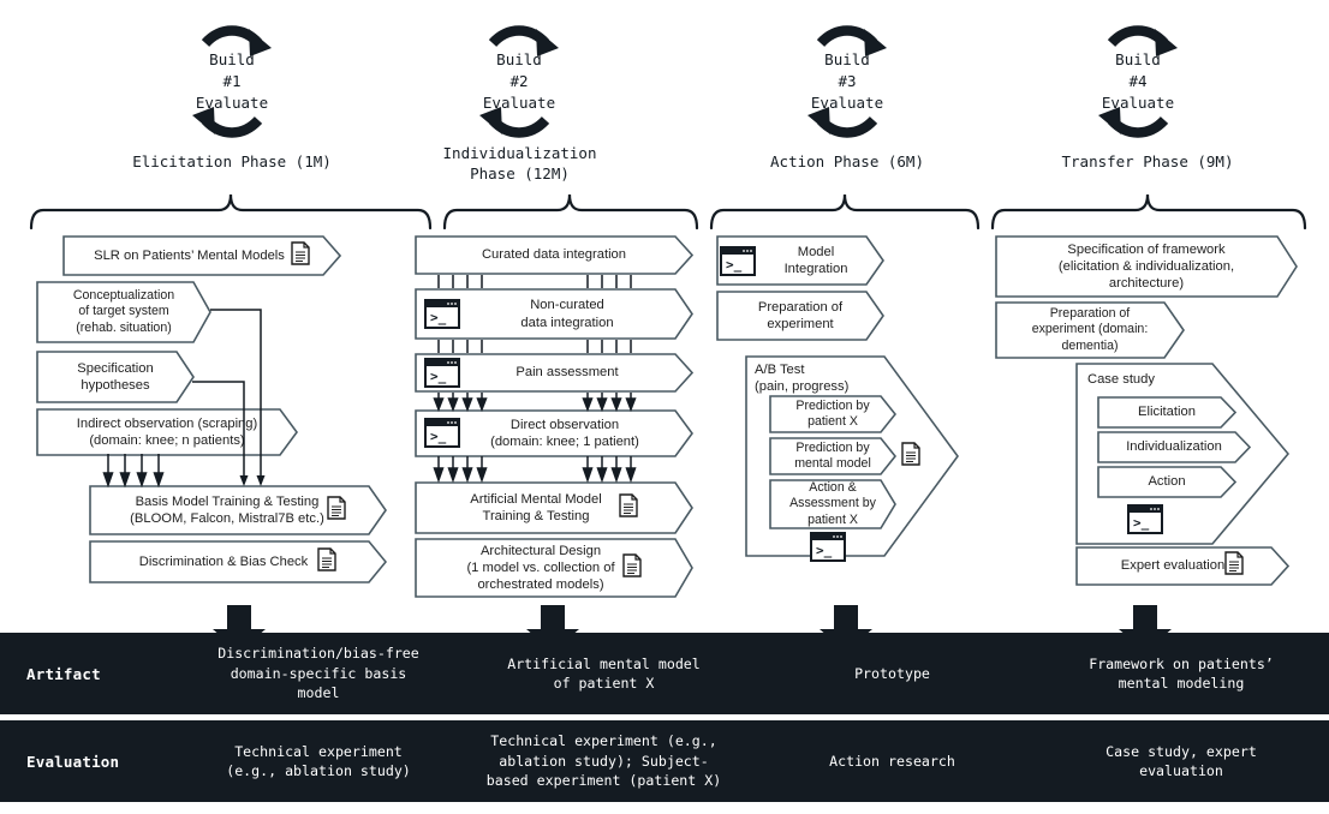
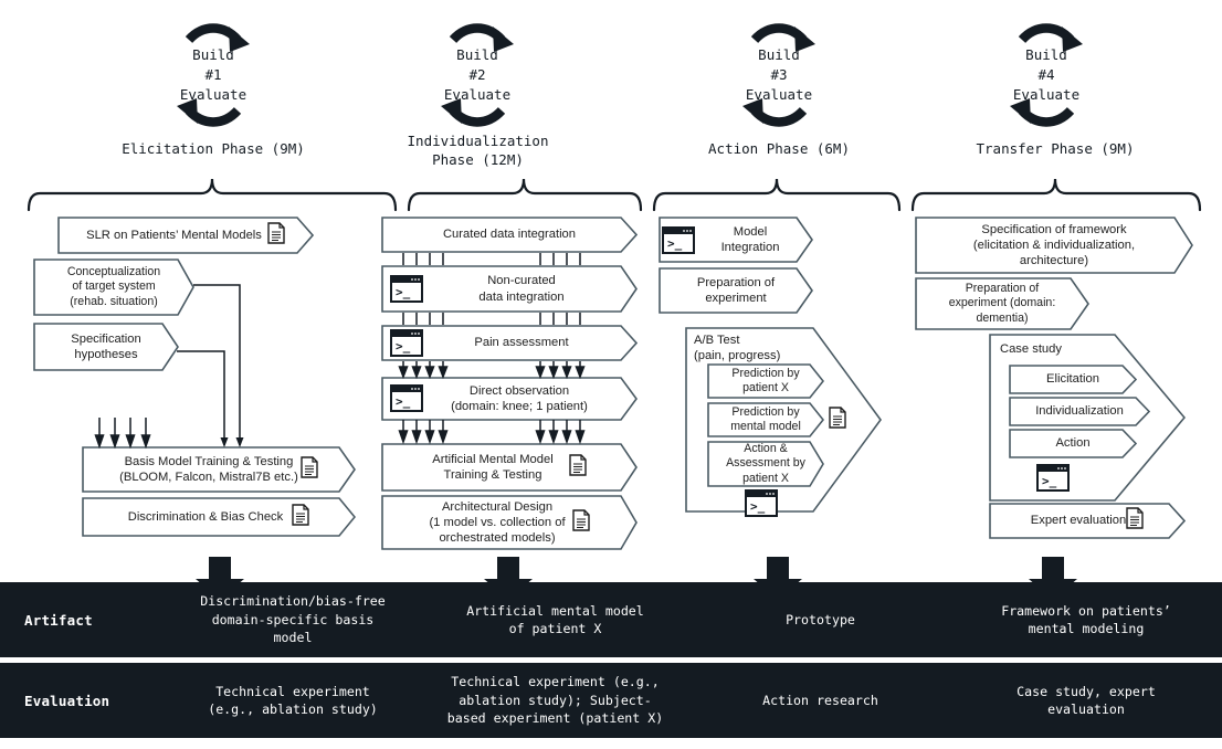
  Build
  #1
  Evaluate
  Build
  #2
  Evaluate
  Build
  #3
  Evaluate
  Build
  #4
  Evaluate
- Elicitation Phase (1M)
+ Elicitation Phase (9M)
  Individualization
  Phase (12M)
  Action Phase (6M)
  Transfer Phase (9M)
  SLR on Patients’ Mental Models
  Conceptualization
  of target system
  (rehab. situation)
  Specification
  hypotheses
- Indirect observation (scraping)
- (domain: knee; n patients)
  Basis Model Training & Testing
  (BLOOM, Falcon, Mistral7B etc.)
  Discrimination & Bias Check
  Curated data integration
  >_
  Non-curated
  data integration
  >_
  Pain assessment
  >_
  Direct observation
  (domain: knee; 1 patient)
  Artificial Mental Model
  Training & Testing
  Architectural Design
  (1 model vs. collection of
  orchestrated models)
  >_
  Model
  Integration
  Preparation of
  experiment
  A/B Test
  (pain, progress)
  Prediction by
  patient X
  Prediction by
  mental model
  Action &
  Assessment by
  patient X
  >_
  Specification of framework
  (elicitation & individualization,
  architecture)
  Preparation of
  experiment (domain:
  dementia)
  Case study
  Elicitation
  Individualization
  Action
  >_
  Expert evaluation
  Artifact
  Discrimination/bias-free
  domain-specific basis
  model
  Artificial mental model
  of patient X
  Prototype
  Framework on patients’
  mental modeling
  Evaluation
  Technical experiment
  (e.g., ablation study)
  Technical experiment (e.g.,
  ablation study); Subject-
  based experiment (patient X)
  Action research
  Case study, expert
  evaluation
